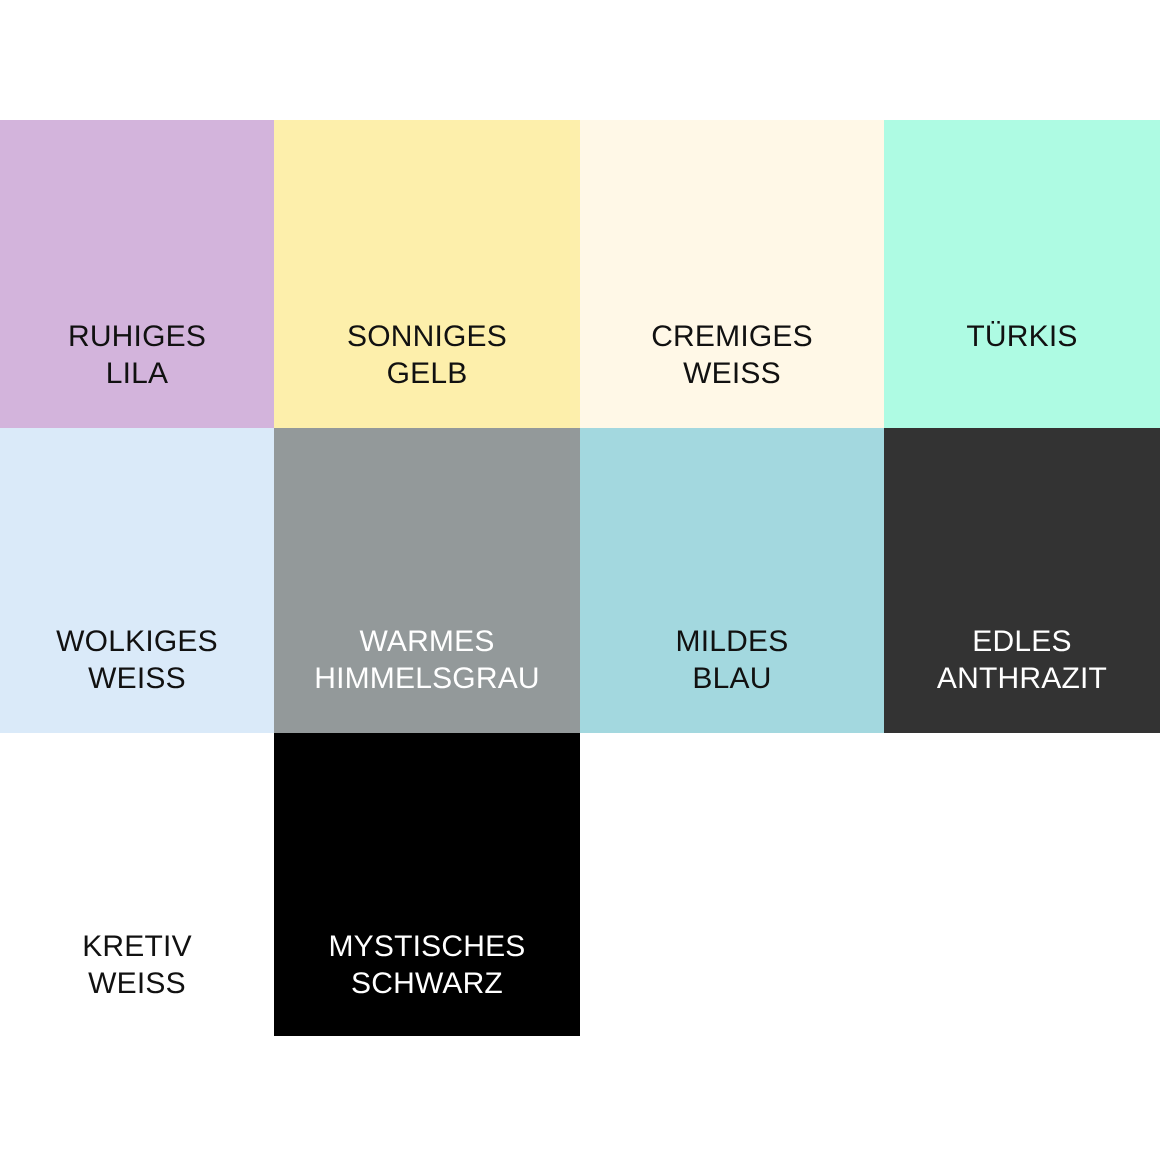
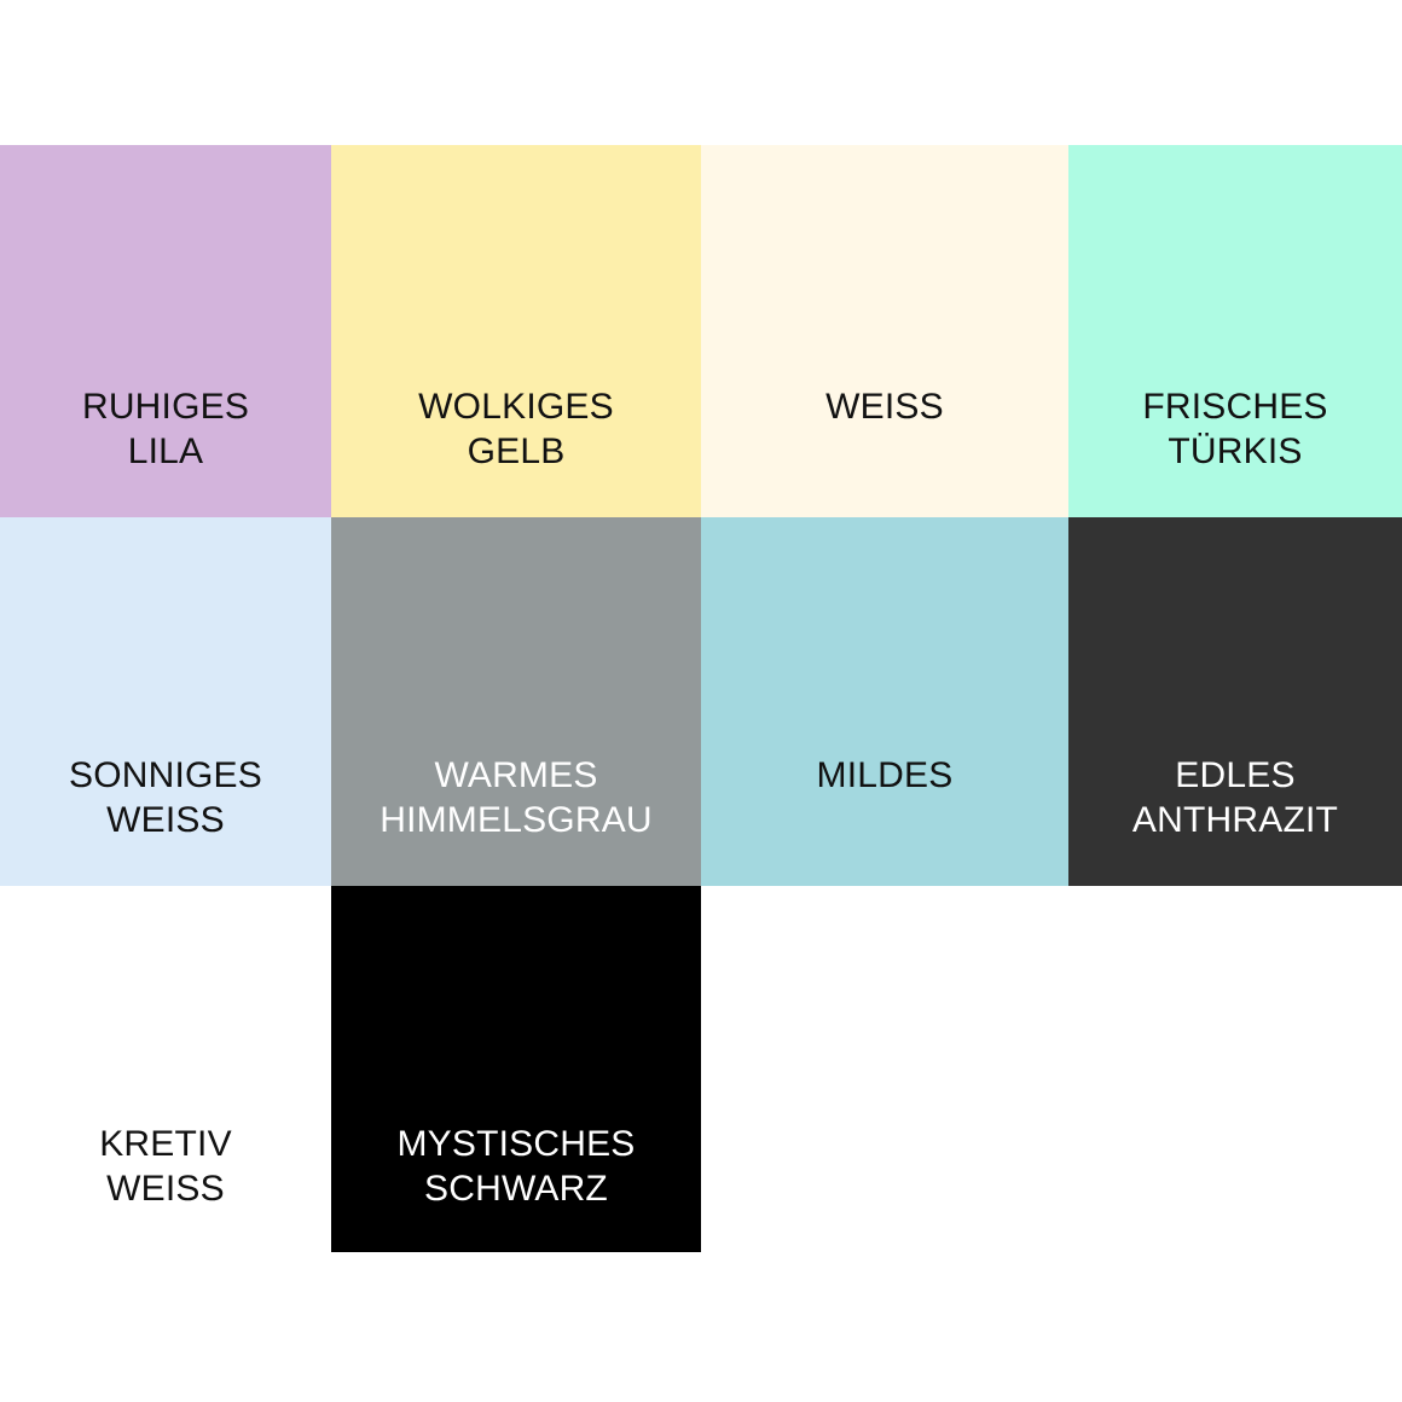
  RUHIGES
  LILA
- SONNIGES
+ WOLKIGES
  GELB
- CREMIGES
  WEISS
+ FRISCHES
  TÜRKIS
- WOLKIGES
+ SONNIGES
  WEISS
  WARMES
  HIMMELSGRAU
  MILDES
- BLAU
  EDLES
  ANTHRAZIT
  KRETIV
  WEISS
  MYSTISCHES
  SCHWARZ
